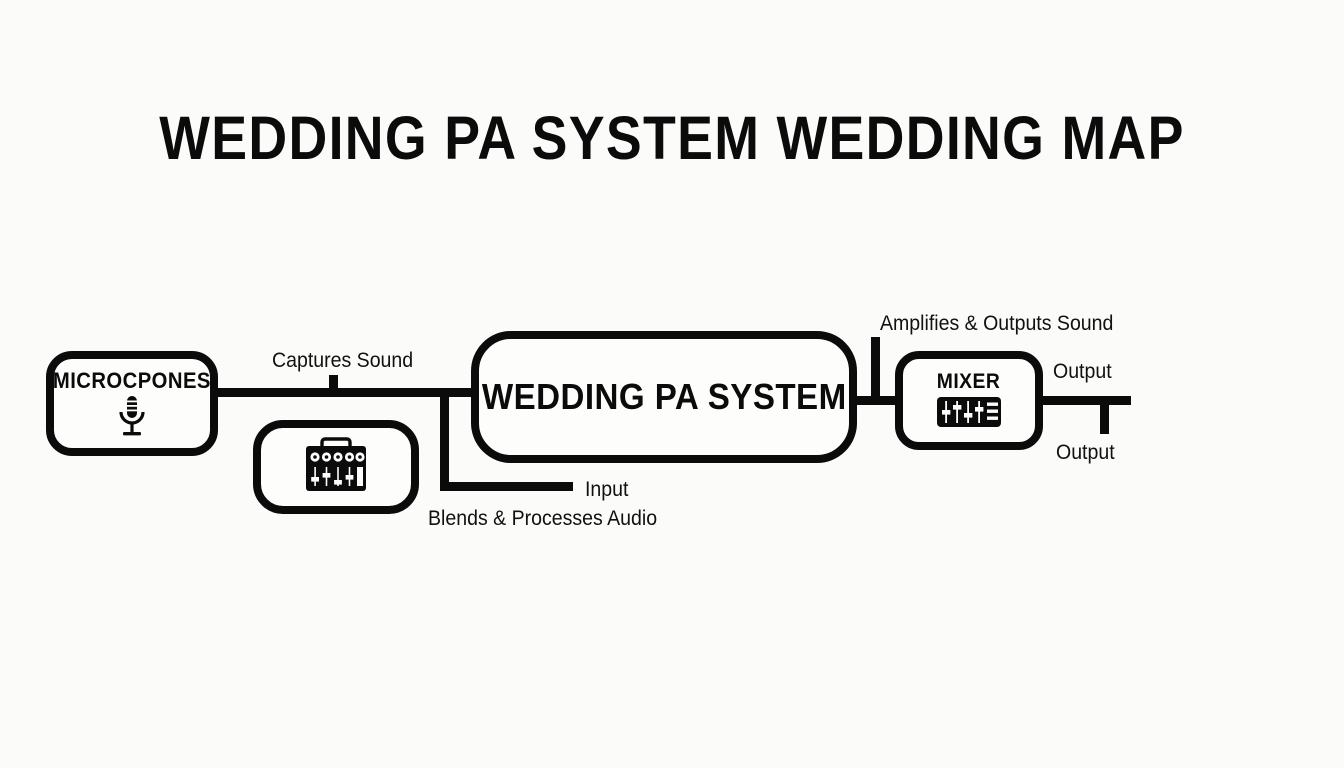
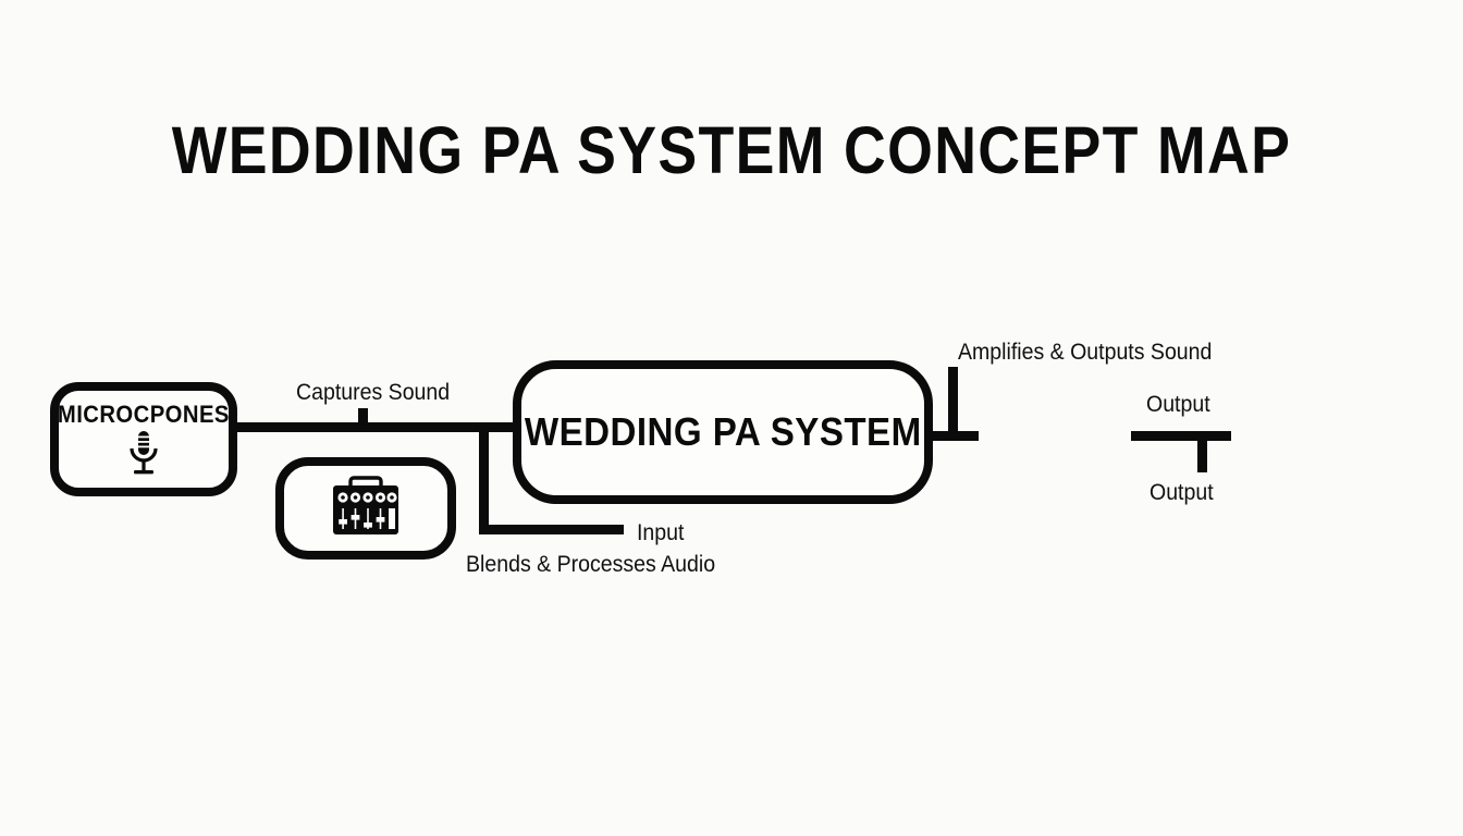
- WEDDING PA SYSTEM WEDDING MAP
+ WEDDING PA SYSTEM CONCEPT MAP
  Captures Sound
  Input
  Blends & Processes Audio
  Amplifies & Outputs Sound
  Output
  Output
  MICROCPONES
  WEDDING PA SYSTEM
- MIXER
